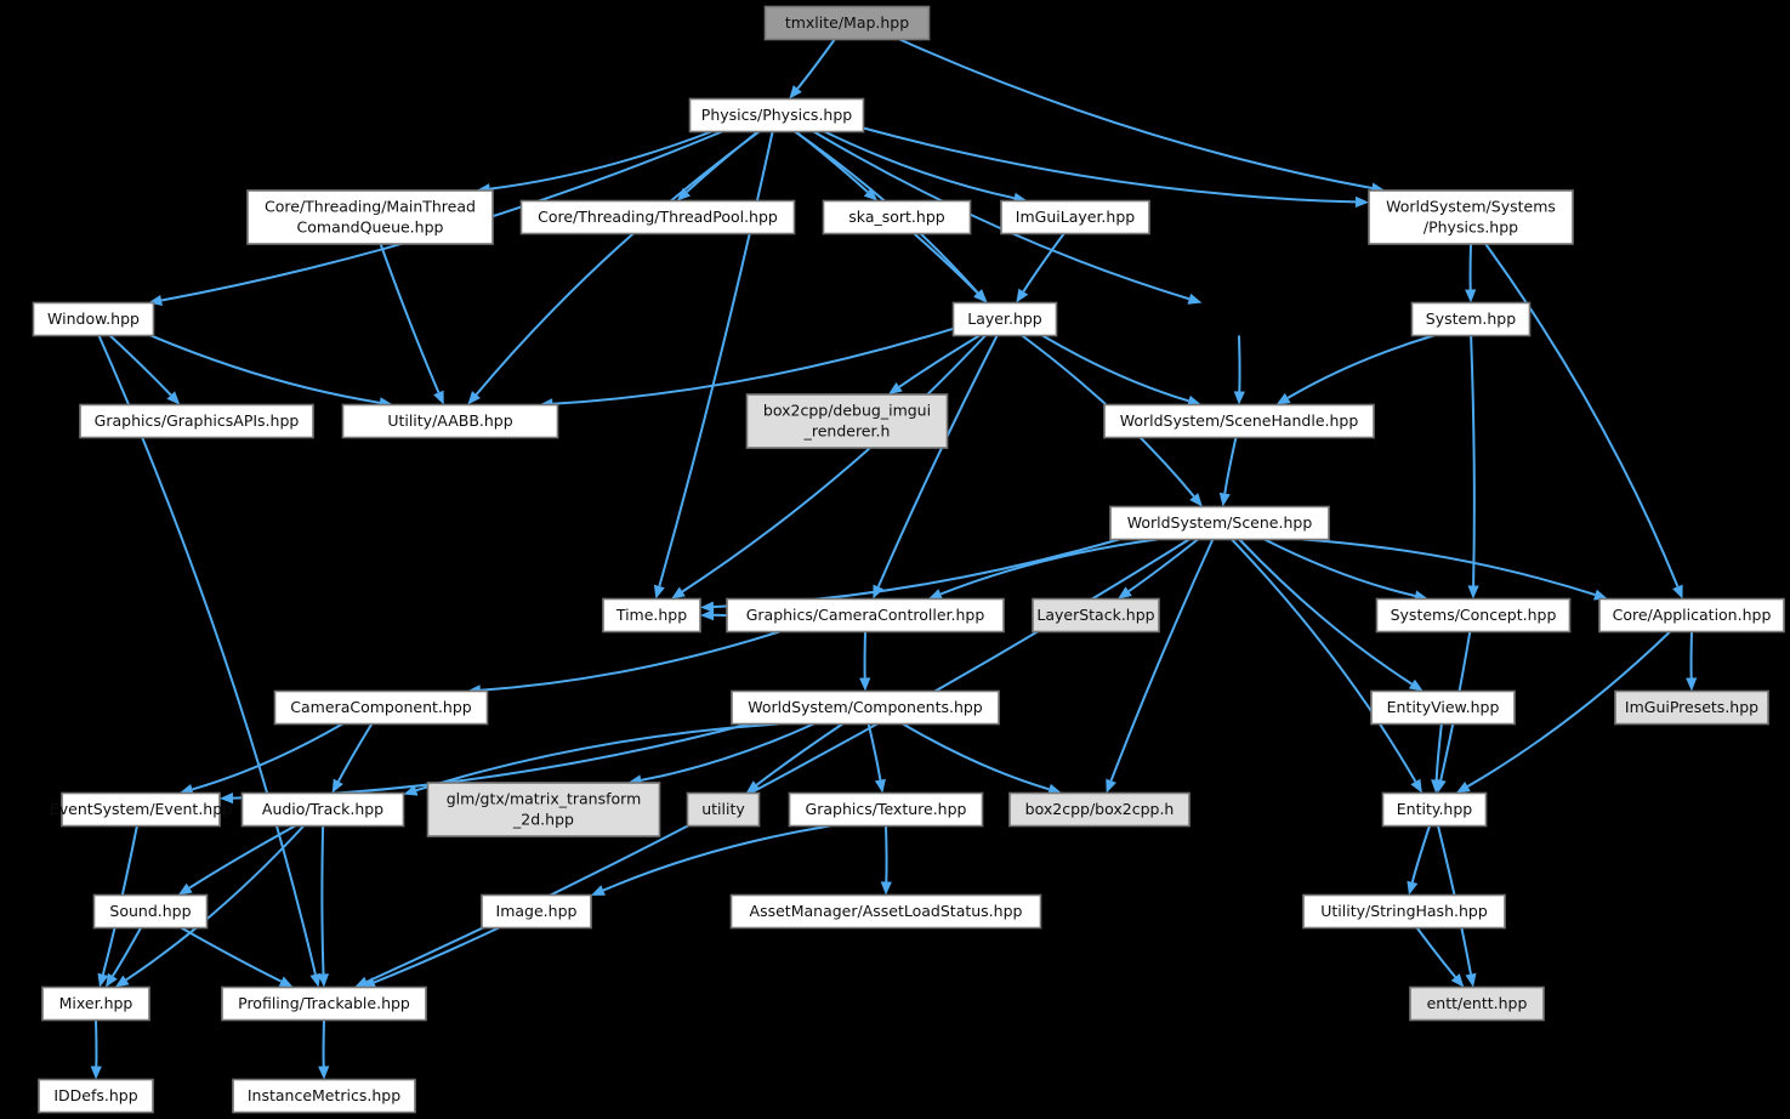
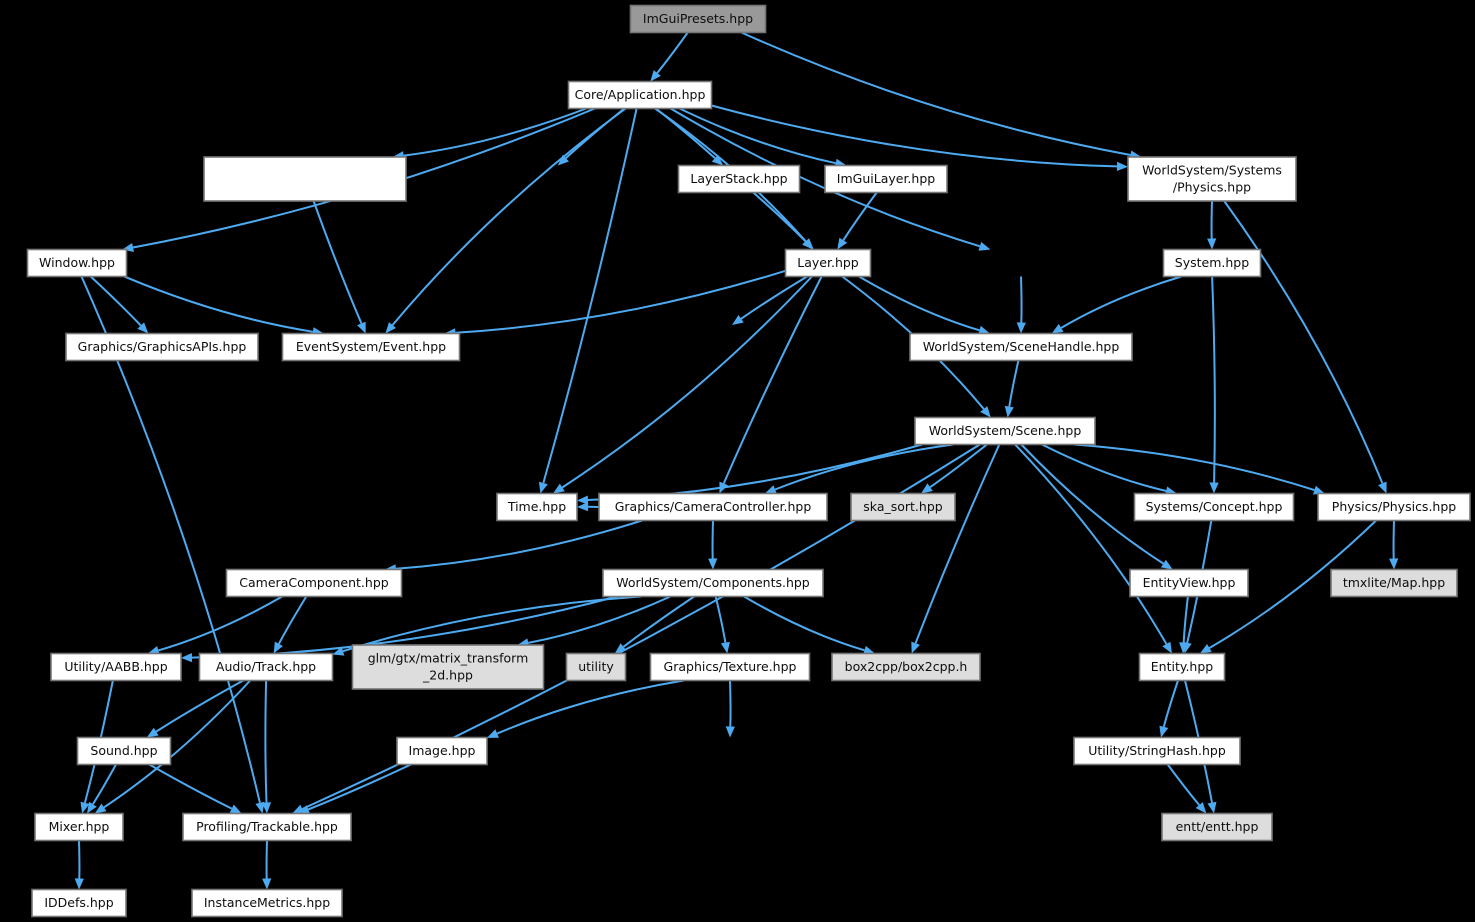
- tmxlite/Map.hpp
+ ImGuiPresets.hpp
- Physics/Physics.hpp
+ Core/Application.hpp
- Core/Threading/MainThread ComandQueue.hpp
- Core/Threading/ThreadPool.hpp
- ska_sort.hpp
+ LayerStack.hpp
  ImGuiLayer.hpp
  WorldSystem/Systems /Physics.hpp
  Window.hpp
  Layer.hpp
  System.hpp
  Graphics/GraphicsAPIs.hpp
- Utility/AABB.hpp
+ EventSystem/Event.hpp
- box2cpp/debug_imgui _renderer.h
  WorldSystem/SceneHandle.hpp
  WorldSystem/Scene.hpp
  Time.hpp
  Graphics/CameraController.hpp
- LayerStack.hpp
+ ska_sort.hpp
  Systems/Concept.hpp
- Core/Application.hpp
+ Physics/Physics.hpp
  CameraComponent.hpp
  WorldSystem/Components.hpp
  EntityView.hpp
- ImGuiPresets.hpp
+ tmxlite/Map.hpp
- EventSystem/Event.hpp
+ Utility/AABB.hpp
  Audio/Track.hpp
  glm/gtx/matrix_transform _2d.hpp
  utility
  Graphics/Texture.hpp
  box2cpp/box2cpp.h
  Entity.hpp
  Sound.hpp
  Image.hpp
- AssetManager/AssetLoadStatus.hpp
  Utility/StringHash.hpp
  Mixer.hpp
  Profiling/Trackable.hpp
  entt/entt.hpp
  IDDefs.hpp
  InstanceMetrics.hpp
